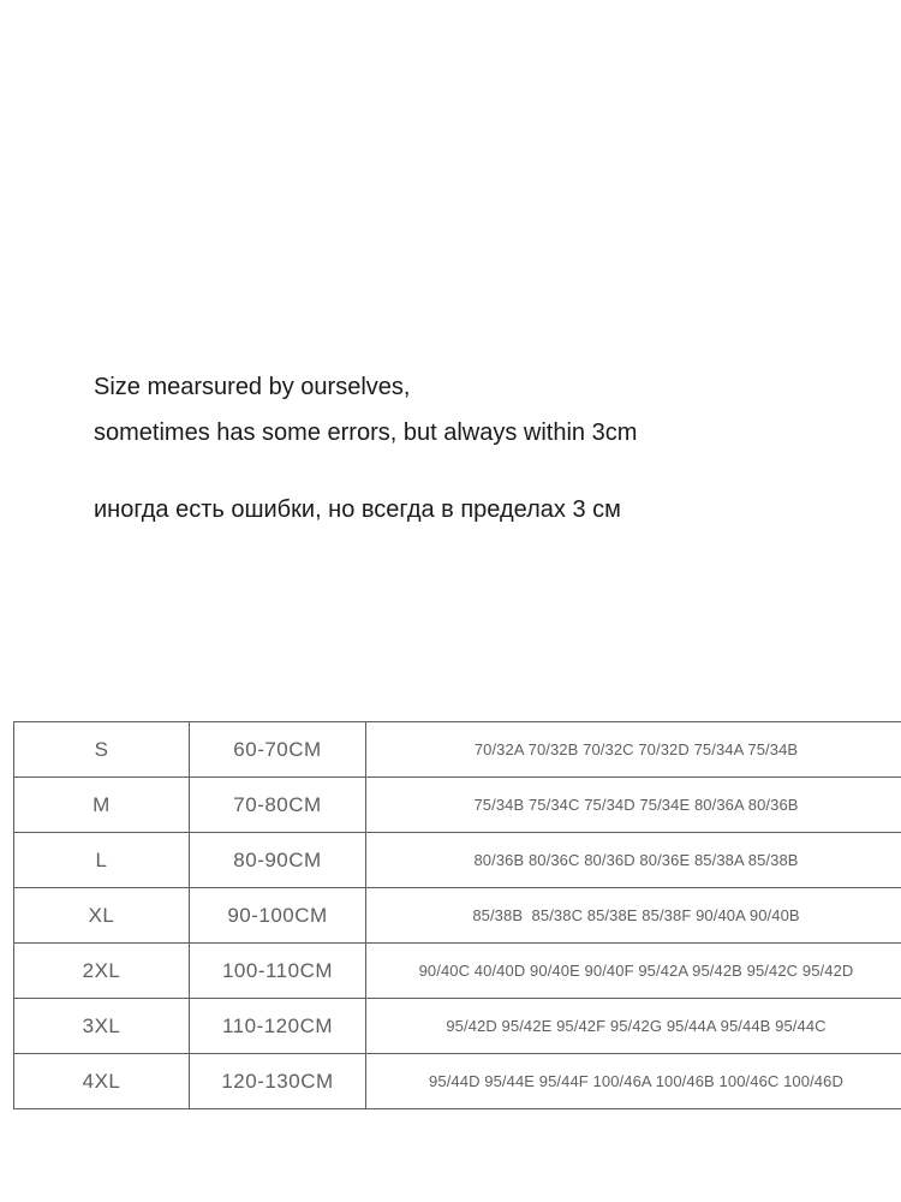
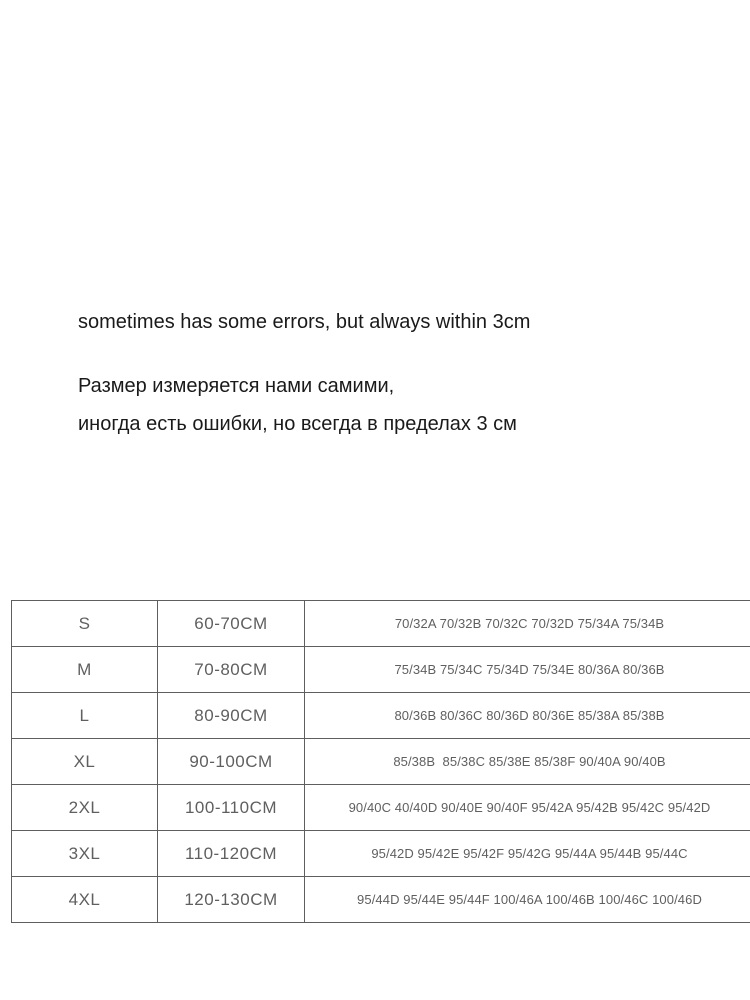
- Size mearsured by ourselves,
  sometimes has some errors, but always within 3cm
+ Размер измеряется нами самими,
  иногда есть ошибки, но всегда в пределах 3 см
  S	60-70CM	70/32A 70/32B 70/32C 70/32D 75/34A 75/34B
  M	70-80CM	75/34B 75/34C 75/34D 75/34E 80/36A 80/36B
  L	80-90CM	80/36B 80/36C 80/36D 80/36E 85/38A 85/38B
  XL	90-100CM	85/38B 85/38C 85/38E 85/38F 90/40A 90/40B
  2XL	100-110CM	90/40C 40/40D 90/40E 90/40F 95/42A 95/42B 95/42C 95/42D
  3XL	110-120CM	95/42D 95/42E 95/42F 95/42G 95/44A 95/44B 95/44C
  4XL	120-130CM	95/44D 95/44E 95/44F 100/46A 100/46B 100/46C 100/46D
